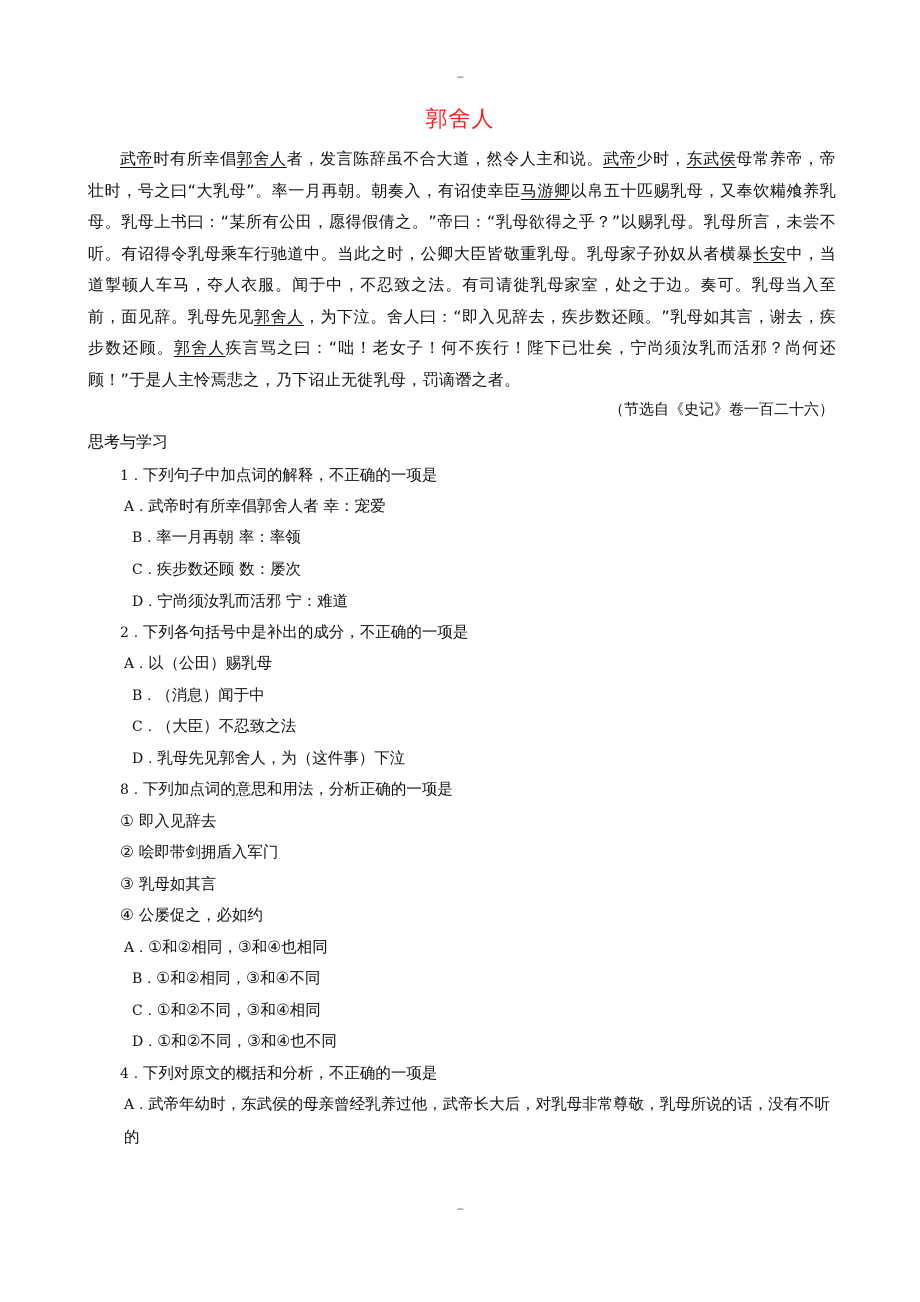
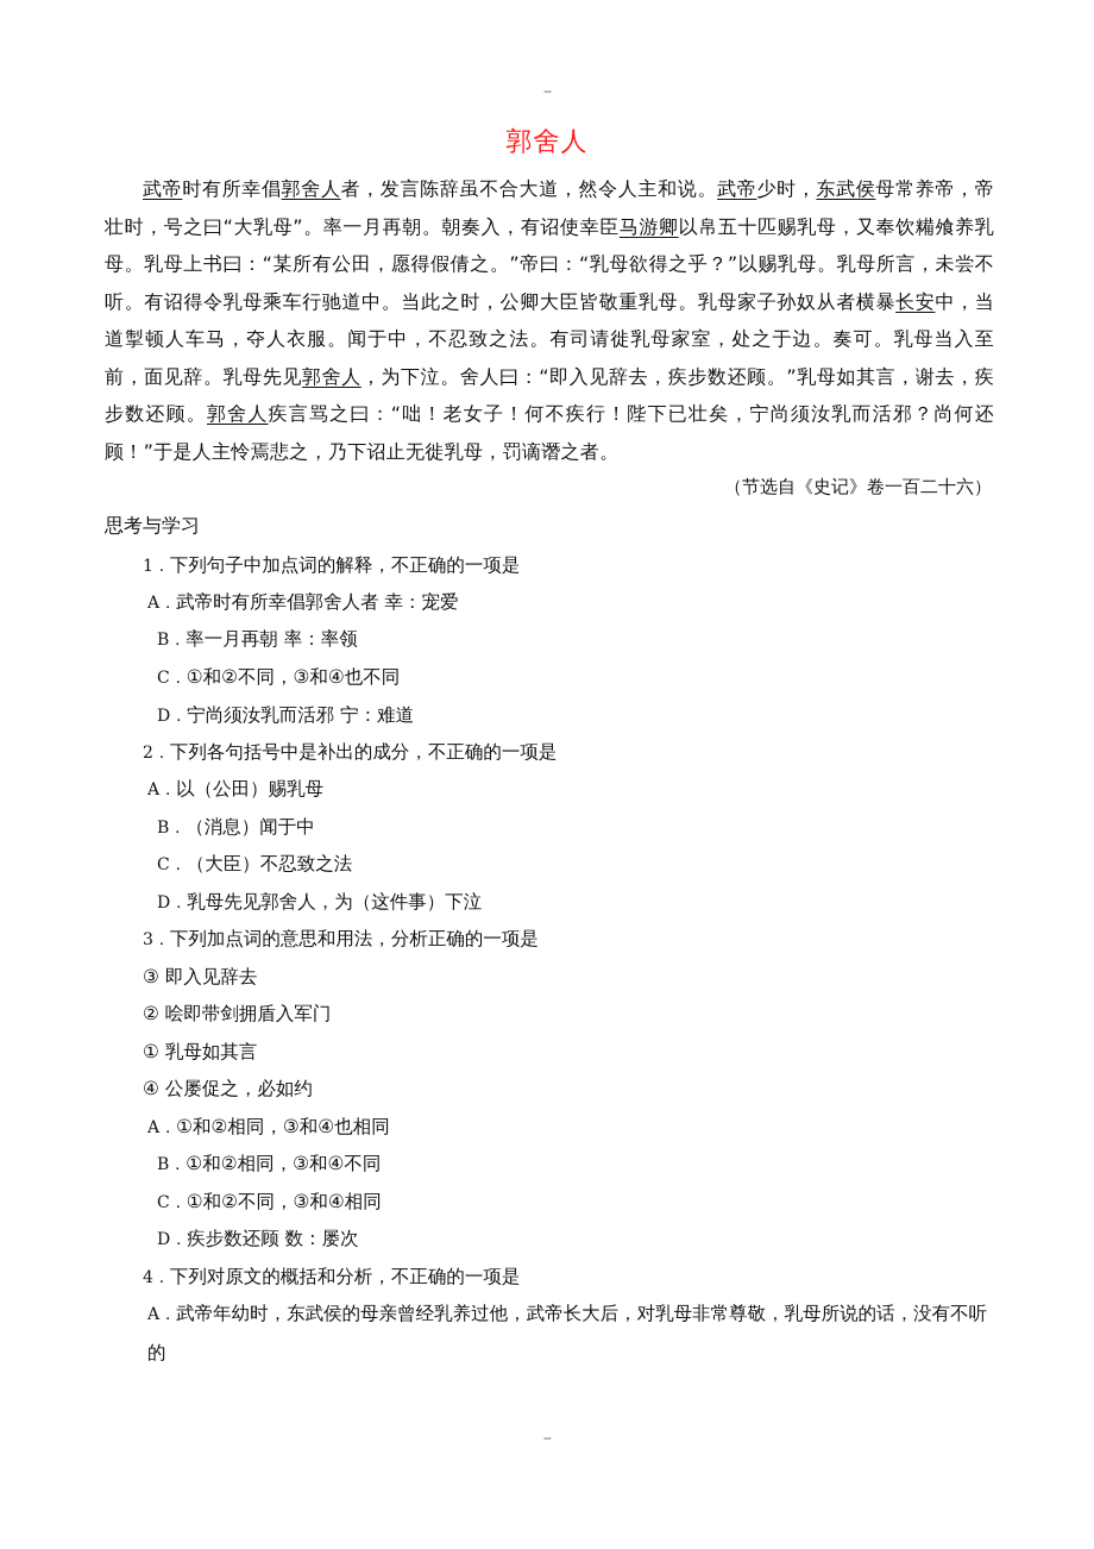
  --
  郭舍人
  武帝时有所幸倡郭舍人者，发言陈辞虽不合大道，然令人主和说。武帝少时，东武侯母常养帝，帝壮时，号之曰“大乳母”。率一月再朝。朝奏入，有诏使幸臣马游卿以帛五十匹赐乳母，又奉饮糒飧养乳母。乳母上书曰：“某所有公田，愿得假倩之。”帝曰：“乳母欲得之乎？”以赐乳母。乳母所言，未尝不听。有诏得令乳母乘车行驰道中。当此之时，公卿大臣皆敬重乳母。乳母家子孙奴从者横暴长安中，当道掣顿人车马，夺人衣服。闻于中，不忍致之法。有司请徙乳母家室，处之于边。奏可。乳母当入至前，面见辞。乳母先见郭舍人，为下泣。舍人曰：“即入见辞去，疾步数还顾。”乳母如其言，谢去，疾步数还顾。郭舍人疾言骂之曰：“咄！老女子！何不疾行！陛下已壮矣，宁尚须汝乳而活邪？尚何还顾！”于是人主怜焉悲之，乃下诏止无徙乳母，罚谪谮之者。
  （节选自《史记》卷一百二十六）
  思考与学习
  1．下列句子中加点词的解释，不正确的一项是
  A．武帝时有所幸倡郭舍人者 幸：宠爱
  B．率一月再朝 率：率领
- C．疾步数还顾 数：屡次
+ C．①和②不同，③和④也不同
  D．宁尚须汝乳而活邪 宁：难道
  2．下列各句括号中是补出的成分，不正确的一项是
  A．以（公田）赐乳母
  B．（消息）闻于中
  C．（大臣）不忍致之法
  D．乳母先见郭舍人，为（这件事）下泣
- 8．下列加点词的意思和用法，分析正确的一项是
+ 3．下列加点词的意思和用法，分析正确的一项是
- ① 即入见辞去
+ ③ 即入见辞去
  ② 哙即带剑拥盾入军门
- ③ 乳母如其言
+ ① 乳母如其言
  ④ 公屡促之，必如约
  A．①和②相同，③和④也相同
  B．①和②相同，③和④不同
  C．①和②不同，③和④相同
- D．①和②不同，③和④也不同
+ D．疾步数还顾 数：屡次
  4．下列对原文的概括和分析，不正确的一项是
  A．武帝年幼时，东武侯的母亲曾经乳养过他，武帝长大后，对乳母非常尊敬，乳母所说的话，没有不听的
  --
